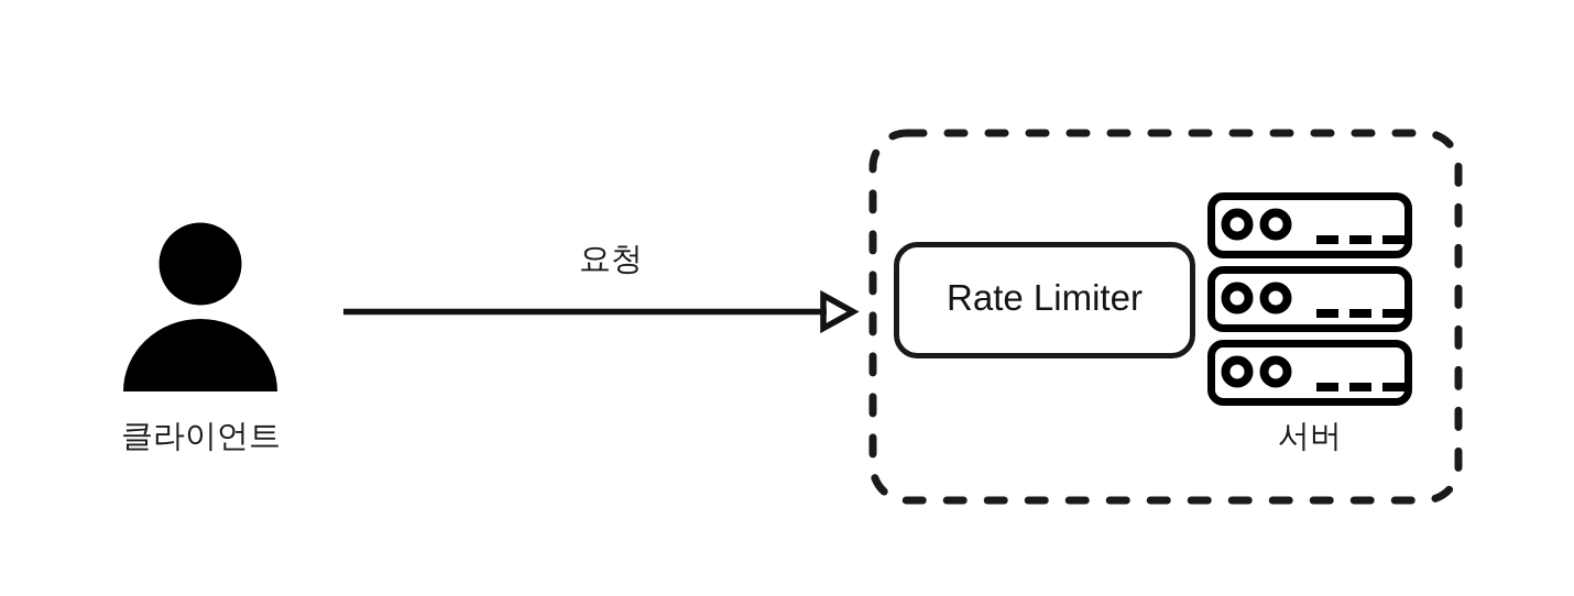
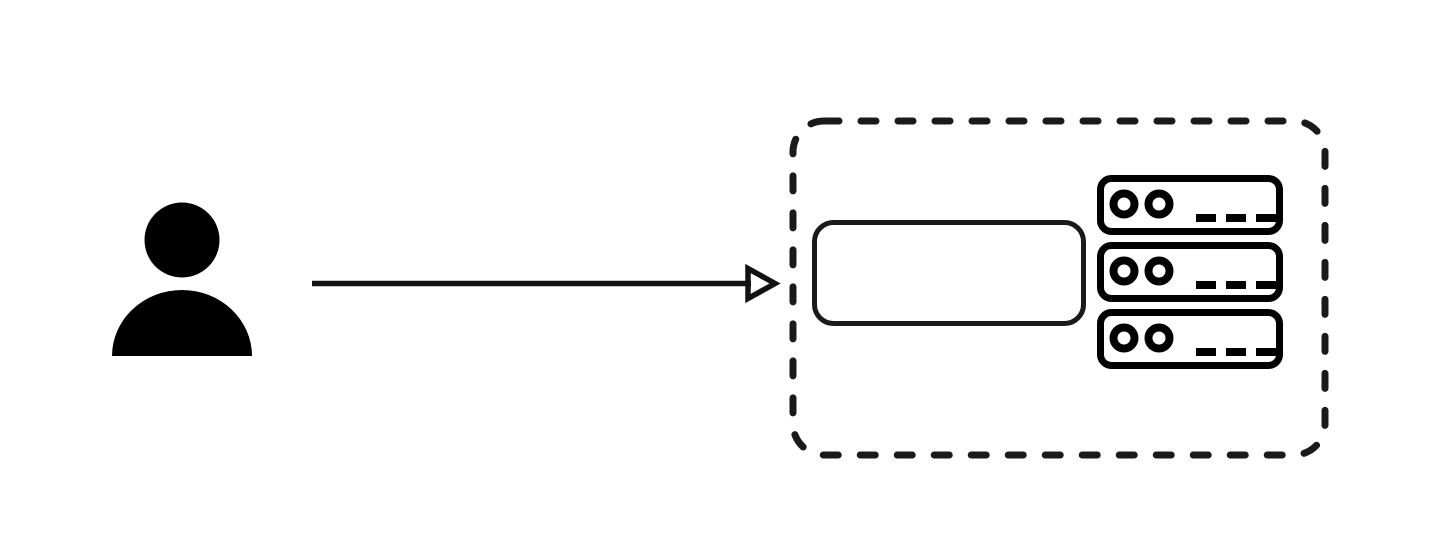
- 클라이언트
- 요청
- Rate Limiter
- 서버
